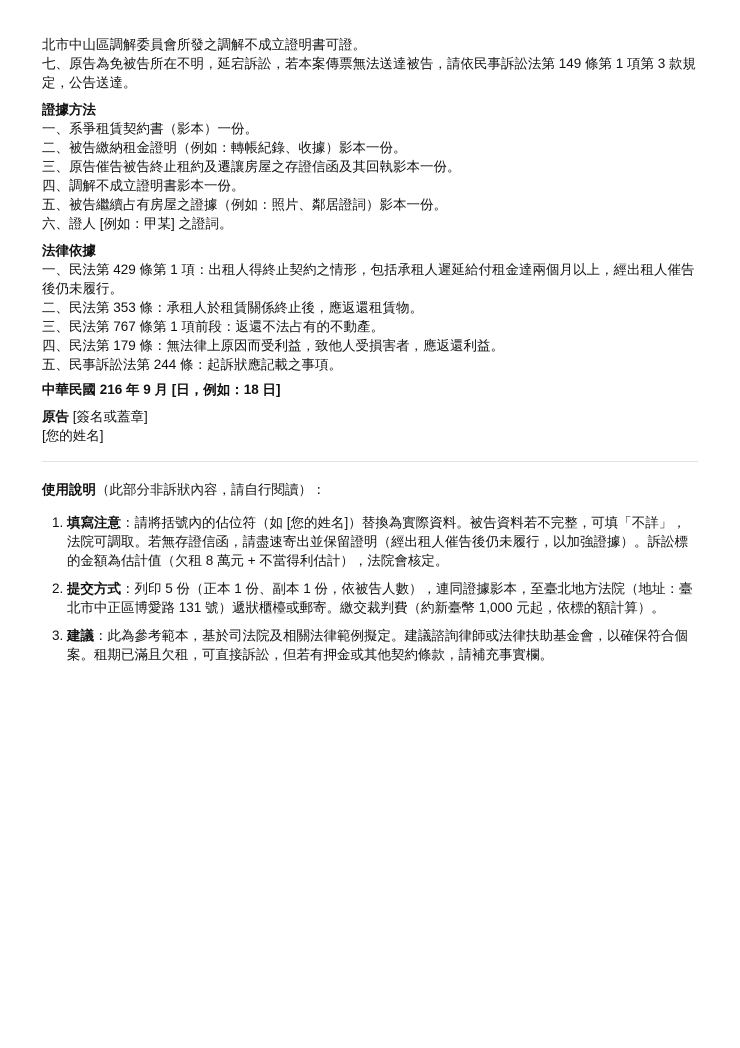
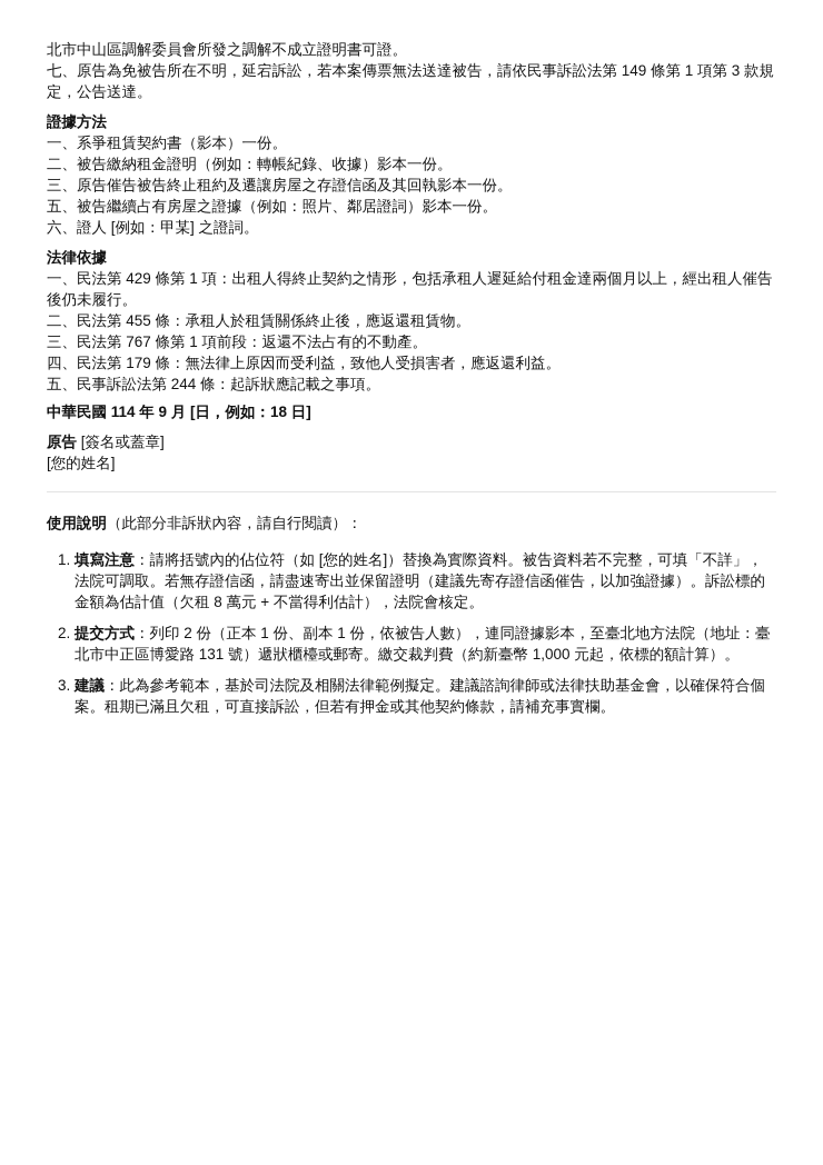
  北市中山區調解委員會所發之調解不成立證明書可證。
  七、原告為免被告所在不明，延宕訴訟，若本案傳票無法送達被告，請依民事訴訟法第 149 條第 1 項第 3 款規定，公告送達。
  證據方法
  一、系爭租賃契約書（影本）一份。
  二、被告繳納租金證明（例如：轉帳紀錄、收據）影本一份。
  三、原告催告被告終止租約及遷讓房屋之存證信函及其回執影本一份。
- 四、調解不成立證明書影本一份。
  五、被告繼續占有房屋之證據（例如：照片、鄰居證詞）影本一份。
  六、證人 [例如：甲某] 之證詞。
  法律依據
  一、民法第 429 條第 1 項：出租人得終止契約之情形，包括承租人遲延給付租金達兩個月以上，經出租人催告後仍未履行。
- 二、民法第 353 條：承租人於租賃關係終止後，應返還租賃物。
+ 二、民法第 455 條：承租人於租賃關係終止後，應返還租賃物。
  三、民法第 767 條第 1 項前段：返還不法占有的不動產。
  四、民法第 179 條：無法律上原因而受利益，致他人受損害者，應返還利益。
  五、民事訴訟法第 244 條：起訴狀應記載之事項。
- 中華民國 216 年 9 月 [日，例如：18 日]
+ 中華民國 114 年 9 月 [日，例如：18 日]
  原告 [簽名或蓋章]
  [您的姓名]
  使用說明（此部分非訴狀內容，請自行閱讀）：
- 填寫注意：請將括號內的佔位符（如 [您的姓名]）替換為實際資料。被告資料若不完整，可填「不詳」，法院可調取。若無存證信函，請盡速寄出並保留證明（經出租人催告後仍未履行，以加強證據）。訴訟標的金額為估計值（欠租 8 萬元 + 不當得利估計），法院會核定。
+ 填寫注意：請將括號內的佔位符（如 [您的姓名]）替換為實際資料。被告資料若不完整，可填「不詳」，法院可調取。若無存證信函，請盡速寄出並保留證明（建議先寄存證信函催告，以加強證據）。訴訟標的金額為估計值（欠租 8 萬元 + 不當得利估計），法院會核定。
- 提交方式：列印 5 份（正本 1 份、副本 1 份，依被告人數），連同證據影本，至臺北地方法院（地址：臺北市中正區博愛路 131 號）遞狀櫃檯或郵寄。繳交裁判費（約新臺幣 1,000 元起，依標的額計算）。
+ 提交方式：列印 2 份（正本 1 份、副本 1 份，依被告人數），連同證據影本，至臺北地方法院（地址：臺北市中正區博愛路 131 號）遞狀櫃檯或郵寄。繳交裁判費（約新臺幣 1,000 元起，依標的額計算）。
  建議：此為參考範本，基於司法院及相關法律範例擬定。建議諮詢律師或法律扶助基金會，以確保符合個案。租期已滿且欠租，可直接訴訟，但若有押金或其他契約條款，請補充事實欄。
